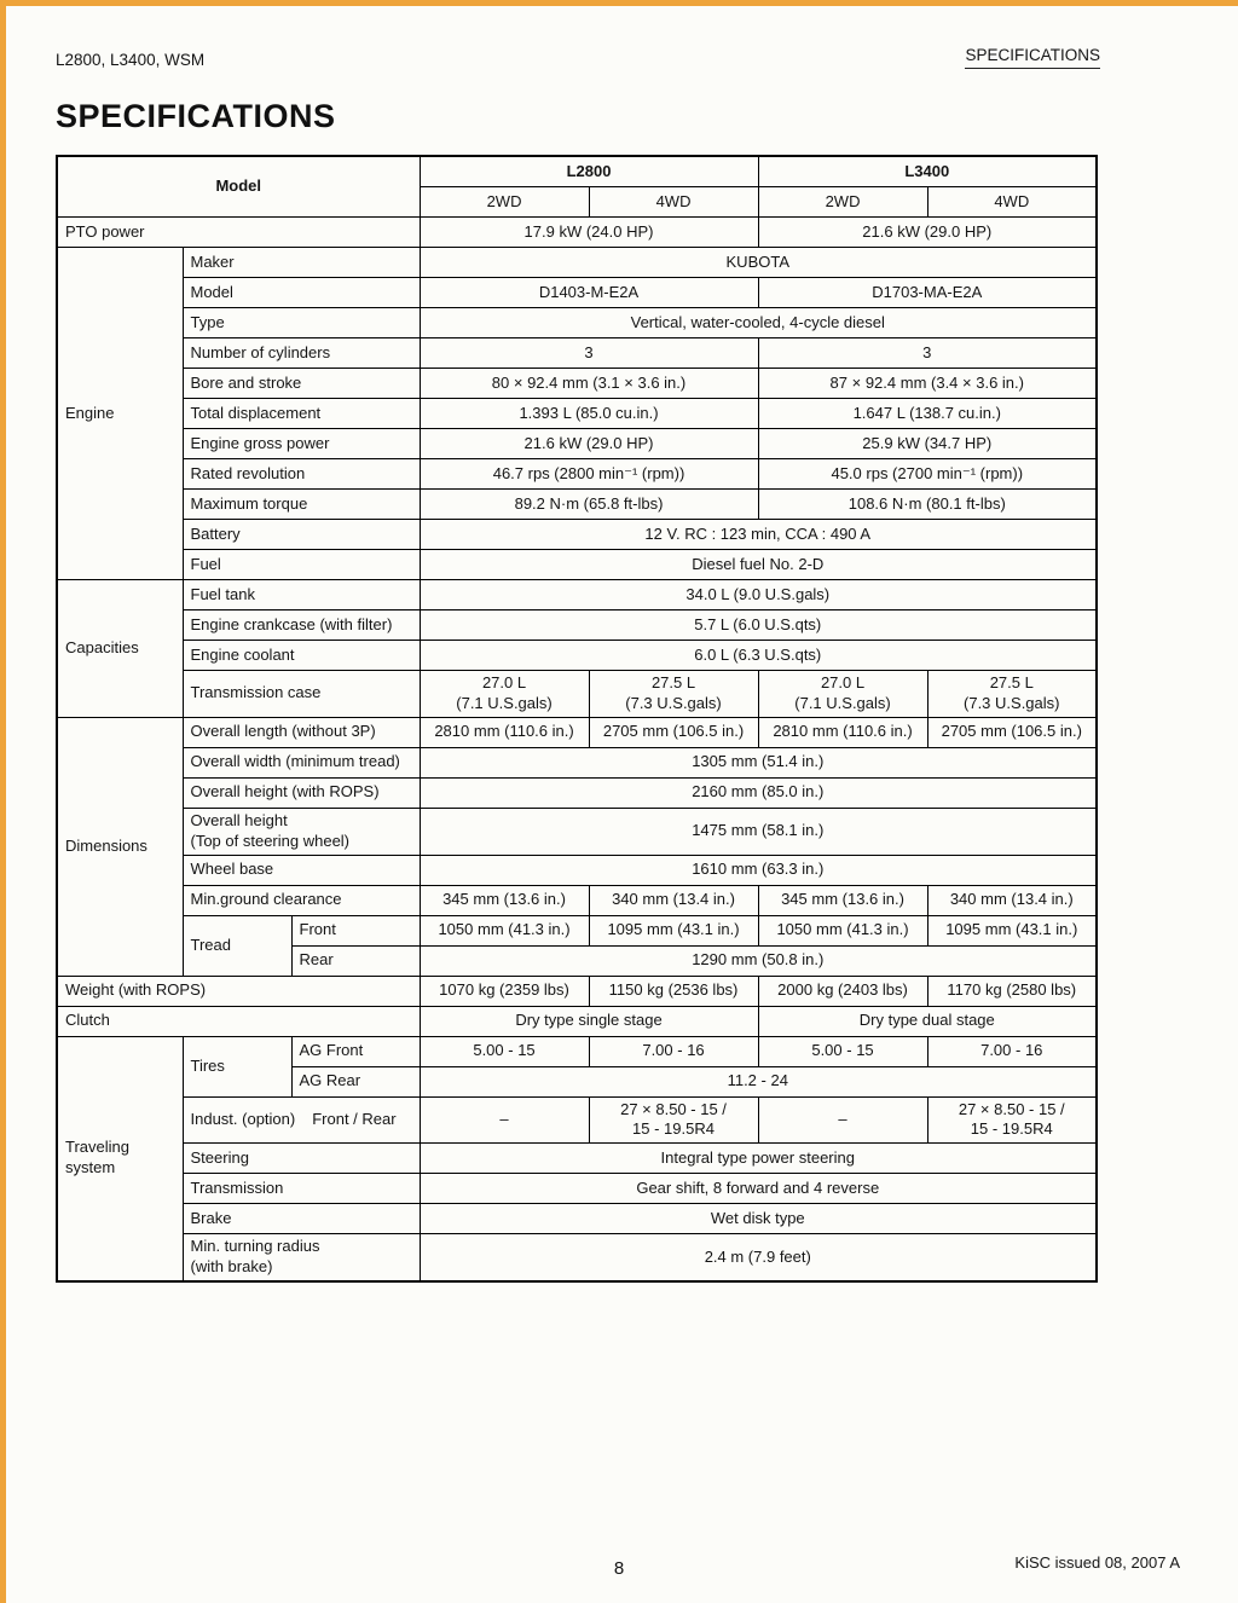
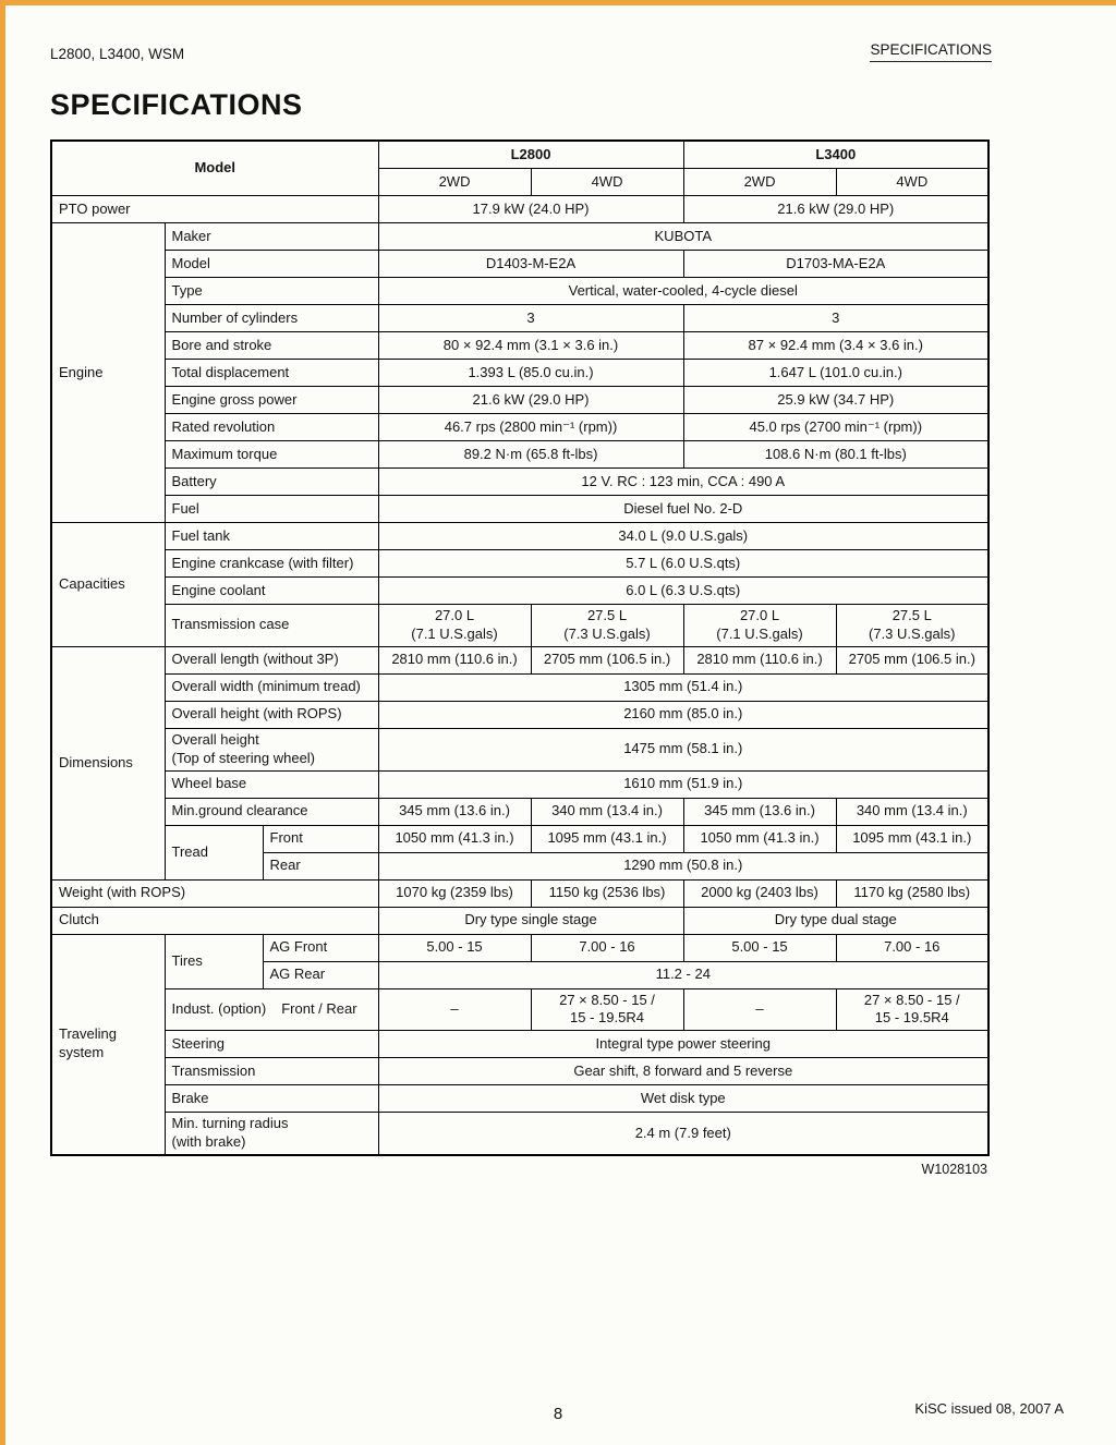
  L2800, L3400, WSM
  SPECIFICATIONS
  SPECIFICATIONS
  Model	L2800	L3400
  2WD	4WD	2WD	4WD
  PTO power	17.9 kW (24.0 HP)	21.6 kW (29.0 HP)
  Engine	Maker	KUBOTA
  Model	D1403-M-E2A	D1703-MA-E2A
  Type	Vertical, water-cooled, 4-cycle diesel
  Number of cylinders	3	3
  Bore and stroke	80 × 92.4 mm (3.1 × 3.6 in.)	87 × 92.4 mm (3.4 × 3.6 in.)
- Total displacement	1.393 L (85.0 cu.in.)	1.647 L (138.7 cu.in.)
+ Total displacement	1.393 L (85.0 cu.in.)	1.647 L (101.0 cu.in.)
  Engine gross power	21.6 kW (29.0 HP)	25.9 kW (34.7 HP)
  Rated revolution	46.7 rps (2800 min⁻¹ (rpm))	45.0 rps (2700 min⁻¹ (rpm))
  Maximum torque	89.2 N·m (65.8 ft-lbs)	108.6 N·m (80.1 ft-lbs)
  Battery	12 V. RC : 123 min, CCA : 490 A
  Fuel	Diesel fuel No. 2-D
  Capacities	Fuel tank	34.0 L (9.0 U.S.gals)
  Engine crankcase (with filter)	5.7 L (6.0 U.S.qts)
  Engine coolant	6.0 L (6.3 U.S.qts)
  Transmission case	27.0 L (7.1 U.S.gals)	27.5 L (7.3 U.S.gals)	27.0 L (7.1 U.S.gals)	27.5 L (7.3 U.S.gals)
  Dimensions	Overall length (without 3P)	2810 mm (110.6 in.)	2705 mm (106.5 in.)	2810 mm (110.6 in.)	2705 mm (106.5 in.)
  Overall width (minimum tread)	1305 mm (51.4 in.)
  Overall height (with ROPS)	2160 mm (85.0 in.)
  Overall height (Top of steering wheel)	1475 mm (58.1 in.)
- Wheel base	1610 mm (63.3 in.)
+ Wheel base	1610 mm (51.9 in.)
  Min.ground clearance	345 mm (13.6 in.)	340 mm (13.4 in.)	345 mm (13.6 in.)	340 mm (13.4 in.)
  Tread	Front	1050 mm (41.3 in.)	1095 mm (43.1 in.)	1050 mm (41.3 in.)	1095 mm (43.1 in.)
  Rear	1290 mm (50.8 in.)
  Weight (with ROPS)	1070 kg (2359 lbs)	1150 kg (2536 lbs)	2000 kg (2403 lbs)	1170 kg (2580 lbs)
  Clutch	Dry type single stage	Dry type dual stage
  Traveling system	Tires	AG Front	5.00 - 15	7.00 - 16	5.00 - 15	7.00 - 16
  AG Rear	11.2 - 24
  Indust. (option) Front / Rear	–	27 × 8.50 - 15 / 15 - 19.5R4	–	27 × 8.50 - 15 / 15 - 19.5R4
  Steering	Integral type power steering
- Transmission	Gear shift, 8 forward and 4 reverse
+ Transmission	Gear shift, 8 forward and 5 reverse
  Brake	Wet disk type
  Min. turning radius (with brake)	2.4 m (7.9 feet)
+ W1028103
  8
  KiSC issued 08, 2007 A
